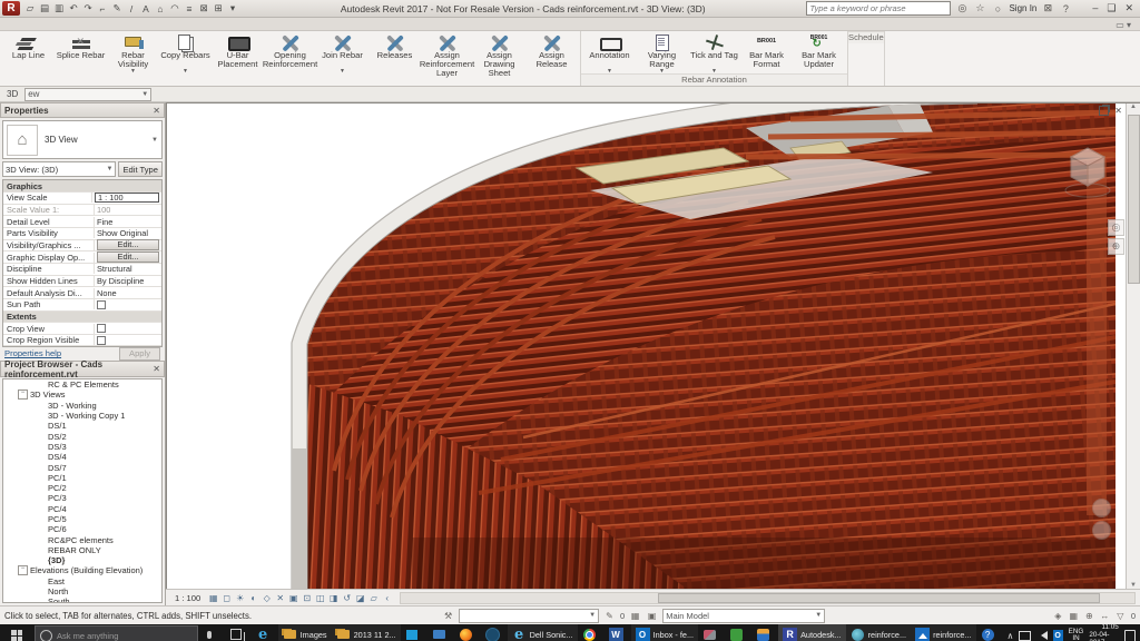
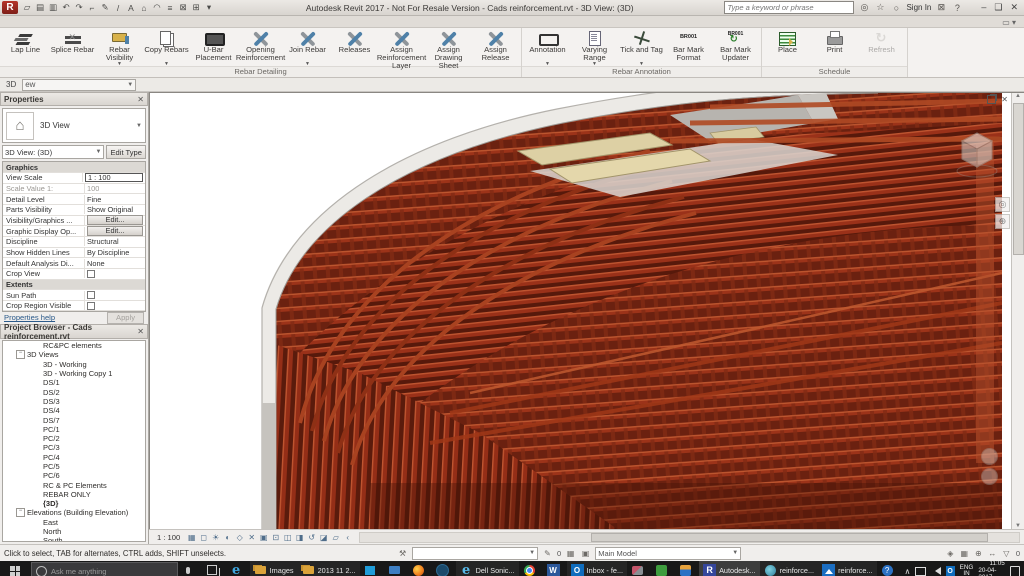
  R
  ▱
  ▤
  ▥
  ↶
  ↷
  ⌐
  ✎
  /
  A
  ⌂
  ◠
  ≡
  ⊠
  ⊞
  ▾
  Autodesk Revit 2017 - Not For Resale Version - Cads reinforcement.rvt - 3D View: (3D)
  Type a keyword or phrase
  ◎
  ☆
  ○
  Sign In
  ⊠
  ?
  –
  ❑
  ✕
  ▭ ▾
  Lap Line
  Splice Rebar
  Rebar Visibility
  Copy Rebars
  U-Bar Placement
  Opening
  Reinforcement
  Join Rebar
  Releases
  Assign
  Reinforcement Layer
  Assign
  Drawing Sheet
  Assign Release
+ Rebar Detailing
  Annotation
  Varying
  Range
  Tick and Tag
  Bar Mark
  Format
  Bar Mark
  Updater
  Rebar Annotation
+ Place
+ Print
+ Refresh
  Schedule
  3D
  ew
  Properties
  ✕
  ⌂
  3D View
  3D View: (3D)
  Edit Type
  Graphics
  View Scale
  1 : 100
  Scale Value 1:
  100
  Detail Level
  Fine
  Parts Visibility
  Show Original
  Visibility/Graphics ...
  Edit...
  Graphic Display Op...
  Edit...
  Discipline
  Structural
  Show Hidden Lines
  By Discipline
  Default Analysis Di...
  None
- Sun Path
+ Crop View
  Extents
- Crop View
+ Sun Path
  Crop Region Visible
  Properties help
  Apply
  Project Browser - Cads reinforcement.rvt
  ✕
- RC & PC Elements
+ RC&PC elements
  3D Views
  3D - Working
  3D - Working Copy 1
  DS/1
  DS/2
  DS/3
  DS/4
  DS/7
  PC/1
  PC/2
  PC/3
  PC/4
  PC/5
  PC/6
- RC&PC elements
+ RC & PC Elements
  REBAR ONLY
  {3D}
  Elevations (Building Elevation)
  East
  North
  South
  ◎
  ⊕
  ✕
  1 : 100
  ▦
  ◻
  ☀
  ◐
  ◇
  ✕
  ▣
  ⊡
  ◫
  ◨
  ↺
  ◪
  ▱
  ‹
  Click to select, TAB for alternates, CTRL adds, SHIFT unselects.
  ⚒
  ✎
  0
  ▦
  ▣
  Main Model
  ◈
  ▦
  ⊕
  ↔
  ▽
  0
  Ask me anything
  Images
  2013 11 2...
  Dell Sonic...
  Inbox - fe...
  Autodesk...
  reinforce...
  reinforce...
  ∧
